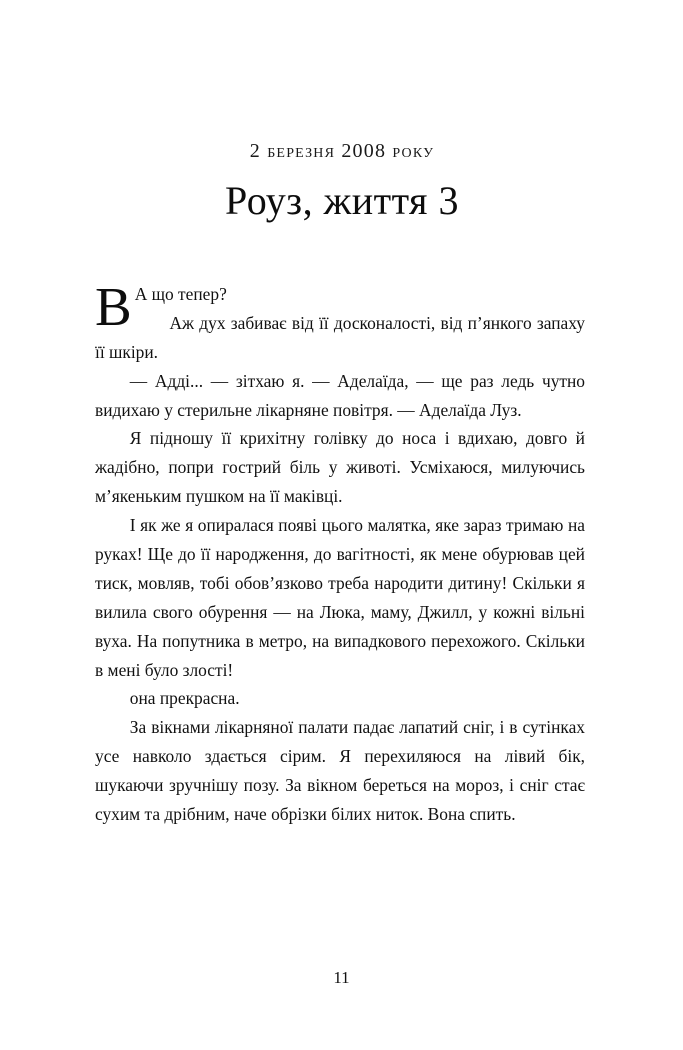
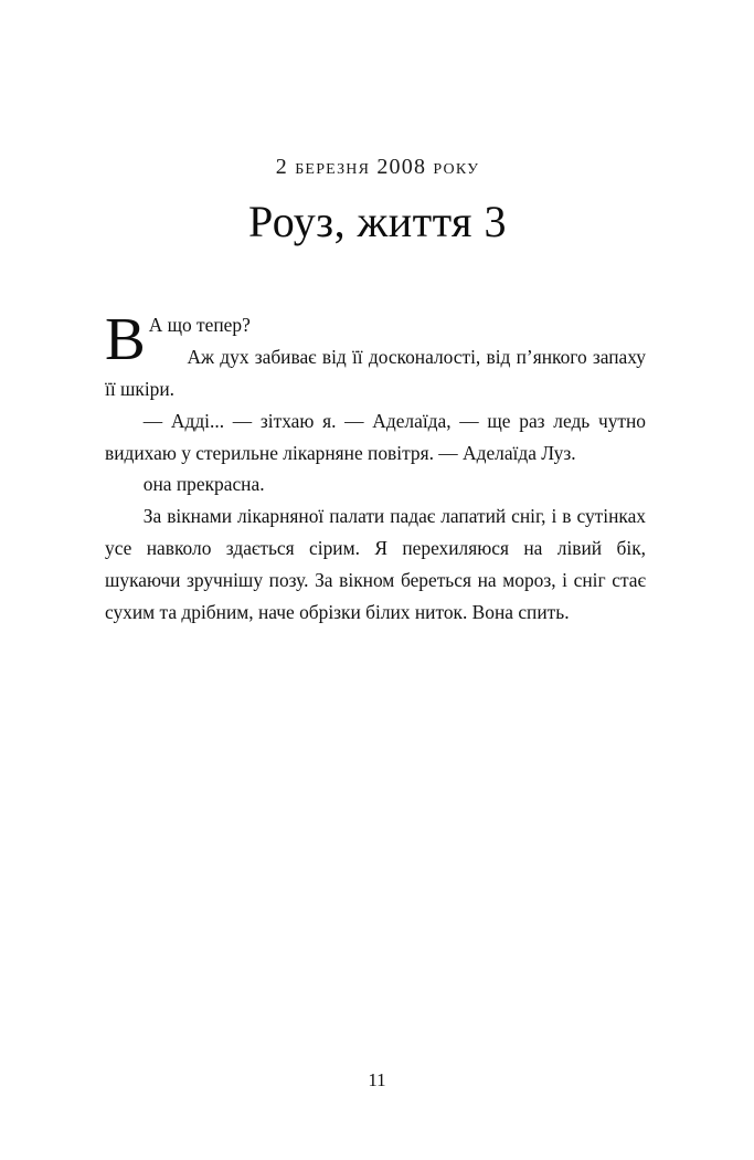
  2 березня 2008 року
  Роуз, життя 3
  В
  А що тепер?
  Аж дух забиває від її досконалості, від п’янкого запаху її шкіри.
  — Адді... — зітхаю я. — Аделаїда, — ще раз ледь чутно видихаю у стерильне лікарняне повітря. — Аделаїда Луз.
- Я підношу її крихітну голівку до носа і вдихаю, довго й жадібно, попри гострий біль у животі. Усміхаюся, милуючись м’якеньким пушком на її маківці.
- І як же я опиралася появі цього малятка, яке зараз тримаю на руках! Ще до її народження, до вагітності, як мене обурював цей тиск, мовляв, тобі обов’язково треба народити дитину! Скільки я вилила свого обурення — на Люка, маму, Джилл, у кожні вільні вуха. На попутника в метро, на випадкового перехожого. Скільки в мені було злості!
  она прекрасна.
  За вікнами лікарняної палати падає лапатий сніг, і в сутінках усе навколо здається сірим. Я перехиляюся на лівий бік, шукаючи зручнішу позу. За вікном береться на мороз, і сніг стає сухим та дрібним, наче обрізки білих ниток. Вона спить.
  11
